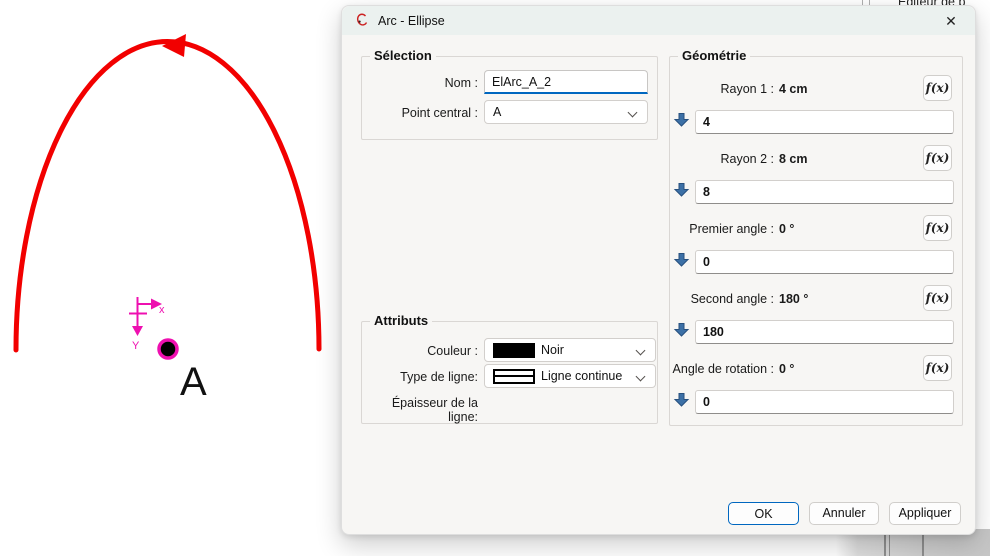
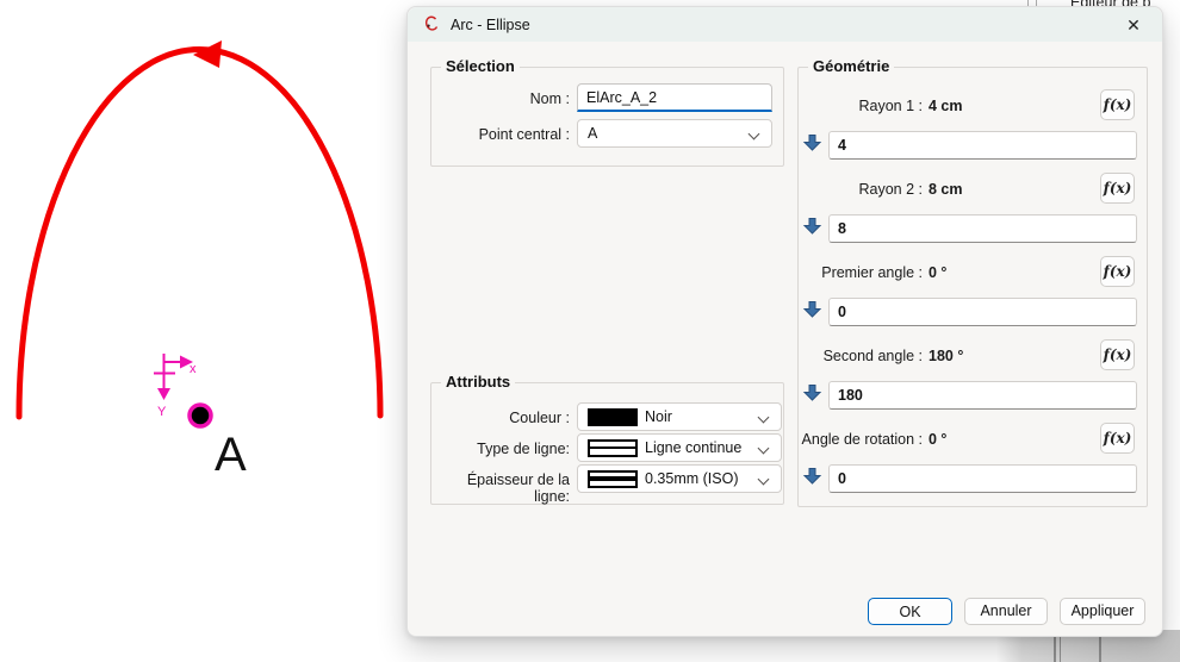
  ..
  Éditeur de p
  x
  Y
  A
  Arc - Ellipse
  ✕
  Sélection
  Nom :
  ElArc_A_2
  Point central :
  A
  Attributs
  Couleur :
  Noir
  Type de ligne:
  Ligne continue
  Épaisseur de la ligne:
+ 0.35mm (ISO)
  Géométrie
  Rayon 1 :
  4 cm
  f(x)
  4
  Rayon 2 :
  8 cm
  f(x)
  8
  Premier angle :
  0 °
  f(x)
  0
  Second angle :
  180 °
  f(x)
  180
  Angle de rotation :
  0 °
  f(x)
  0
  OK
  Annuler
  Appliquer
